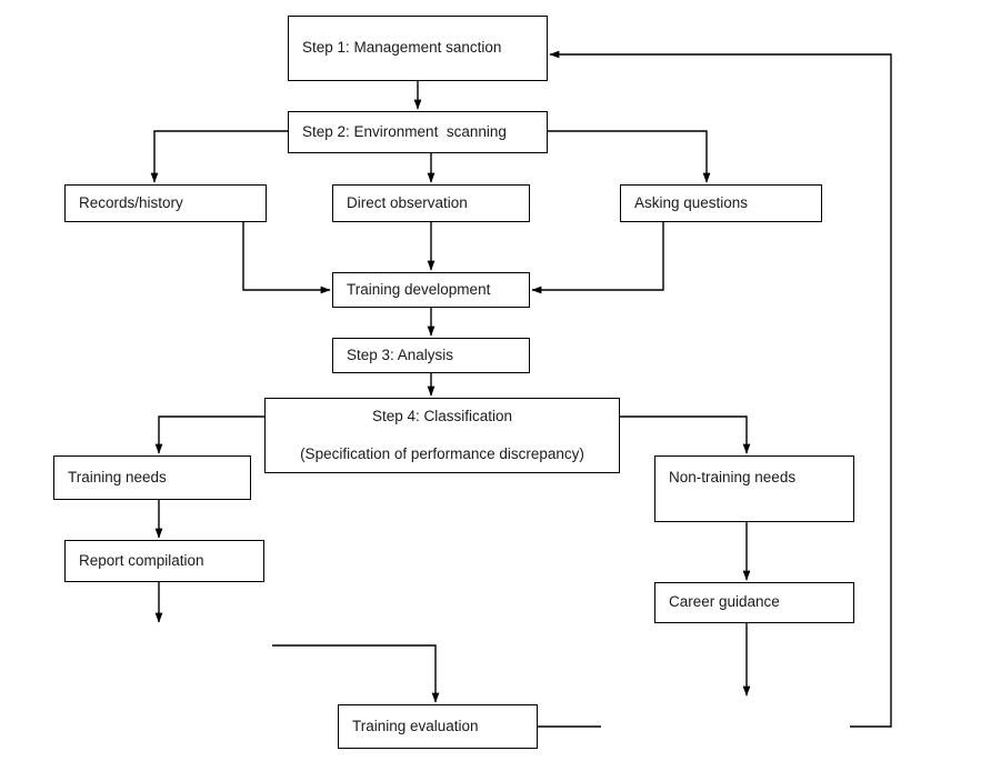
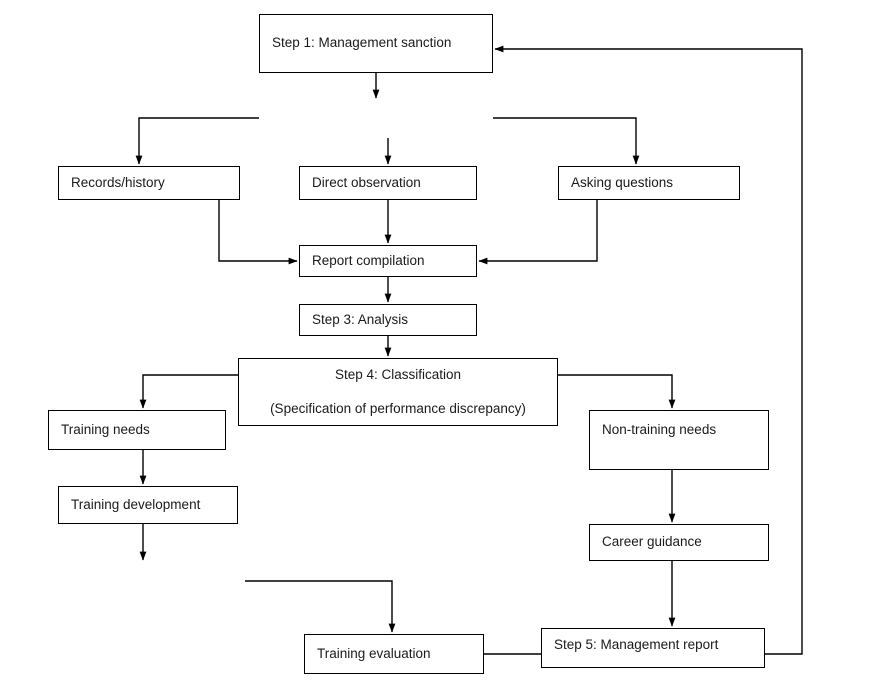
  Step 1: Management sanction
- Step 2: Environment scanning
  Records/history
  Direct observation
  Asking questions
- Training development
+ Report compilation
  Step 3: Analysis
  Step 4: Classification
  (Specification of performance discrepancy)
  Training needs
  Non-training needs
- Report compilation
+ Training development
  Career guidance
  Training evaluation
+ Step 5: Management report
